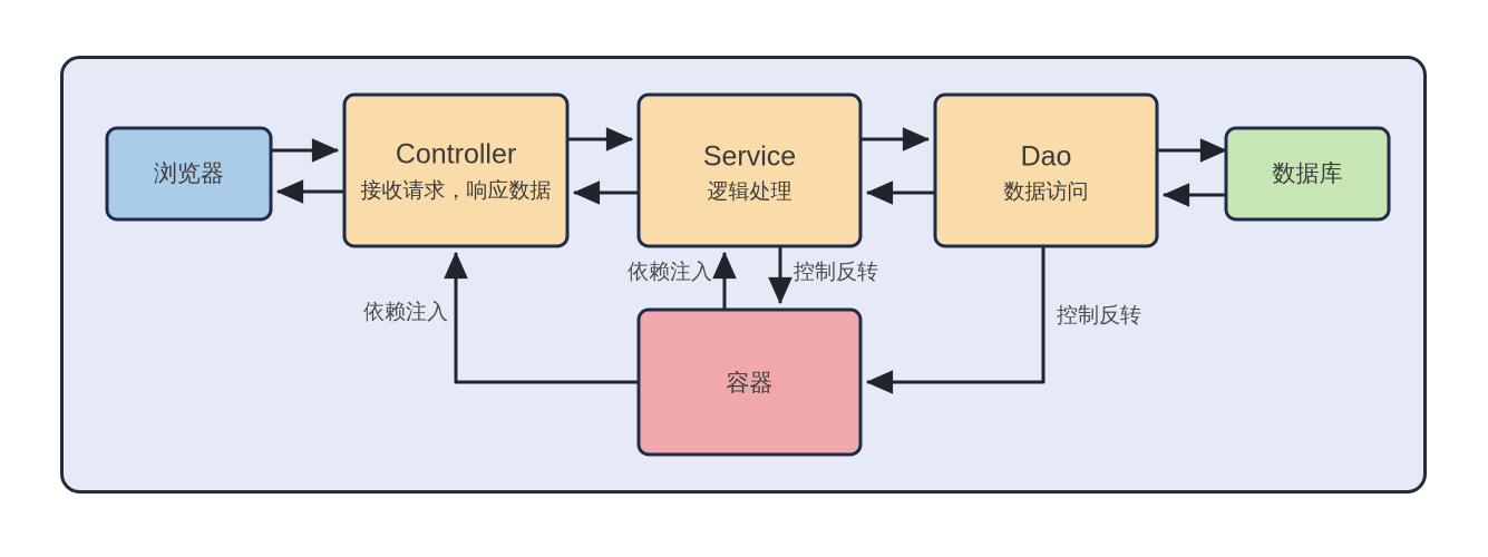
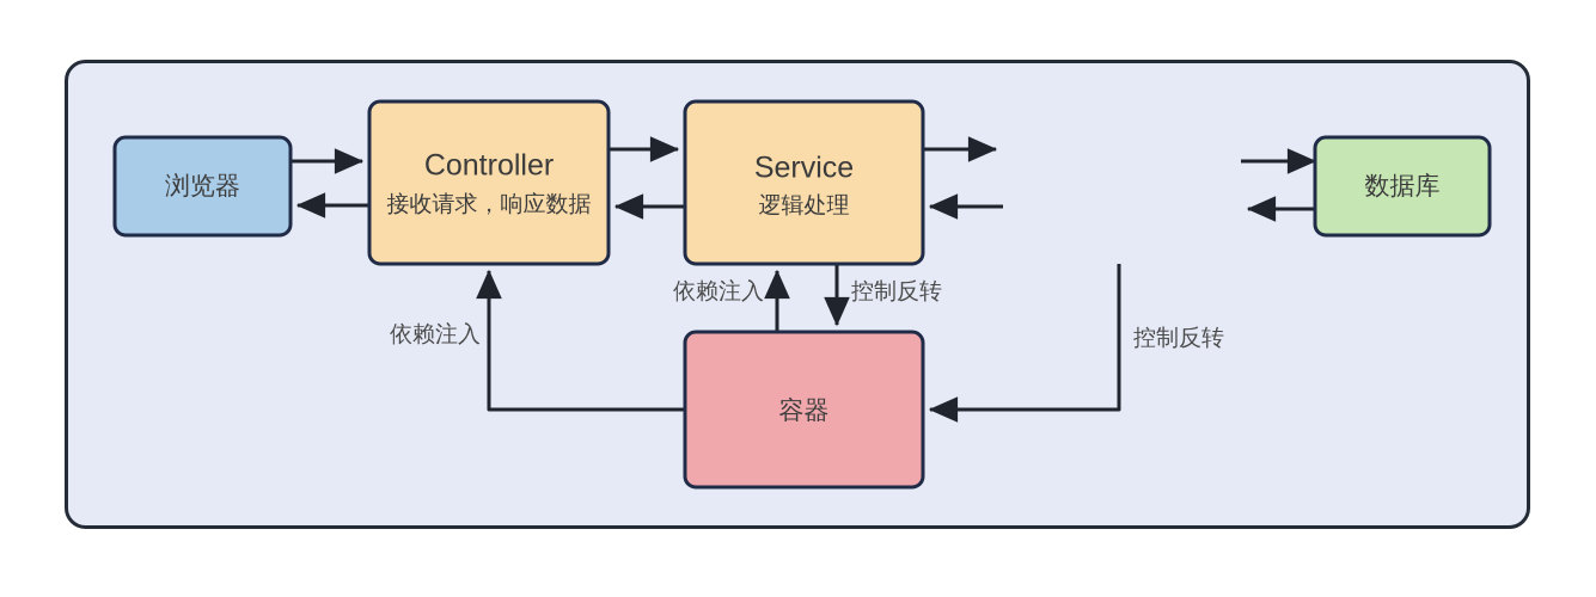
  浏览器
  Controller
  接收请求，响应数据
  Service
  逻辑处理
- Dao
- 数据访问
  数据库
  容器
  依赖注入
  依赖注入
  控制反转
  控制反转
